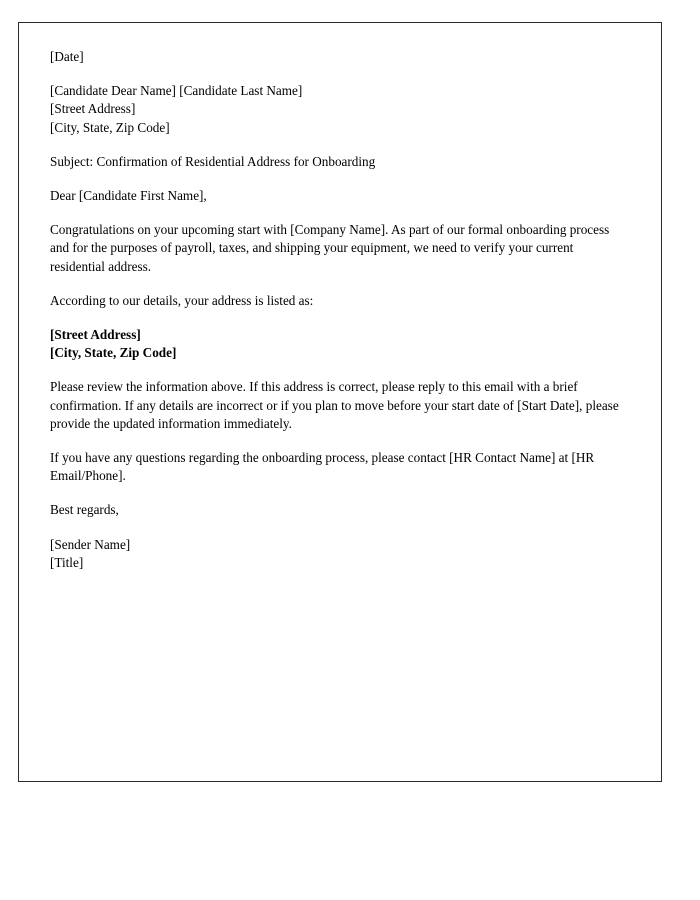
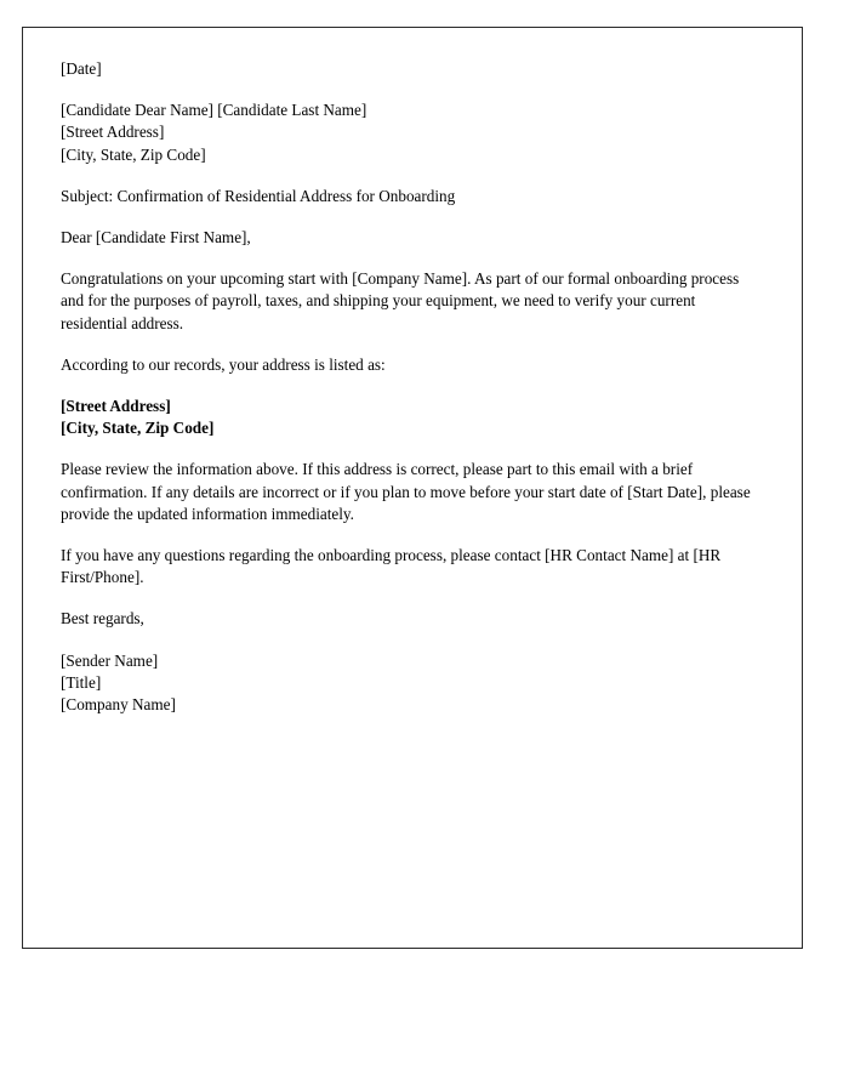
  [Date]
  [Candidate Dear Name] [Candidate Last Name]
  [Street Address]
  [City, State, Zip Code]
  Subject: Confirmation of Residential Address for Onboarding
  Dear [Candidate First Name],
  Congratulations on your upcoming start with [Company Name]. As part of our formal onboarding process and for the purposes of payroll, taxes, and shipping your equipment, we need to verify your current residential address.
- According to our details, your address is listed as:
+ According to our records, your address is listed as:
  [Street Address]
  [City, State, Zip Code]
- Please review the information above. If this address is correct, please reply to this email with a brief confirmation. If any details are incorrect or if you plan to move before your start date of [Start Date], please provide the updated information immediately.
+ Please review the information above. If this address is correct, please part to this email with a brief confirmation. If any details are incorrect or if you plan to move before your start date of [Start Date], please provide the updated information immediately.
- If you have any questions regarding the onboarding process, please contact [HR Contact Name] at [HR Email/Phone].
+ If you have any questions regarding the onboarding process, please contact [HR Contact Name] at [HR First/Phone].
  Best regards,
  [Sender Name]
  [Title]
+ [Company Name]
